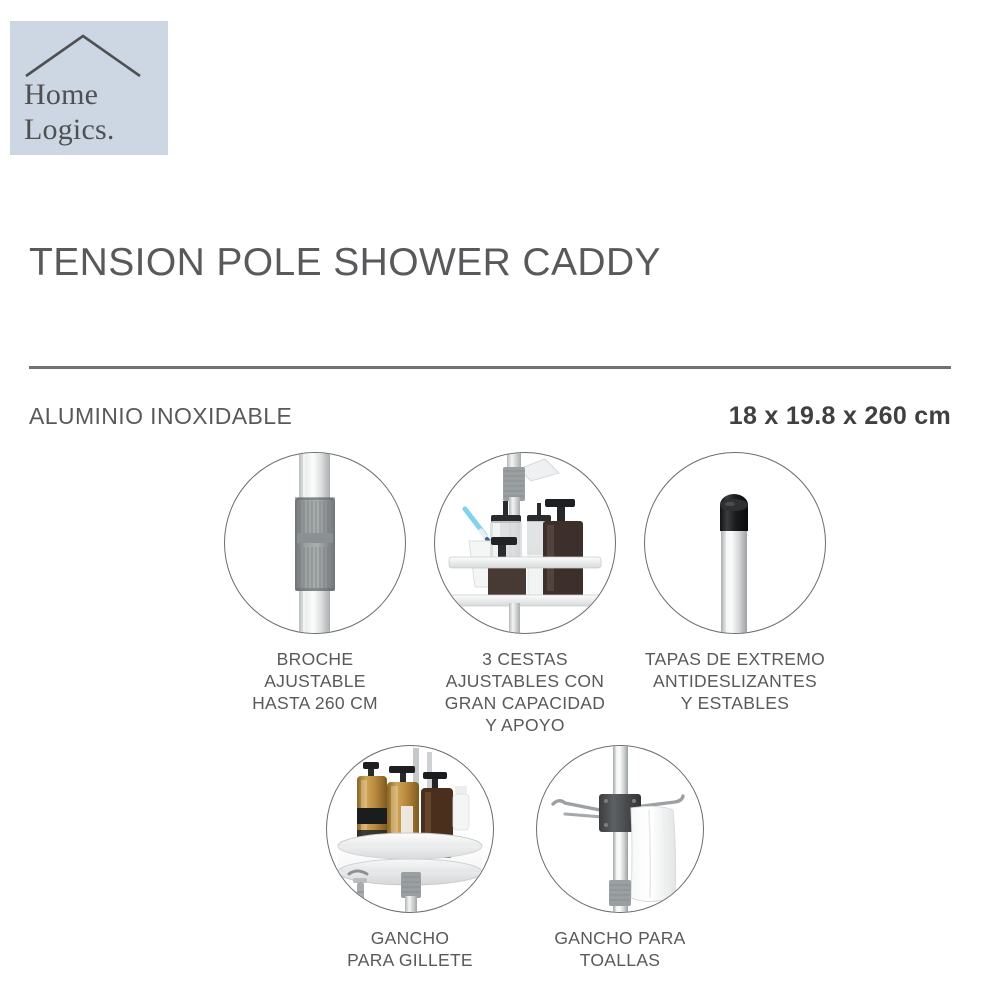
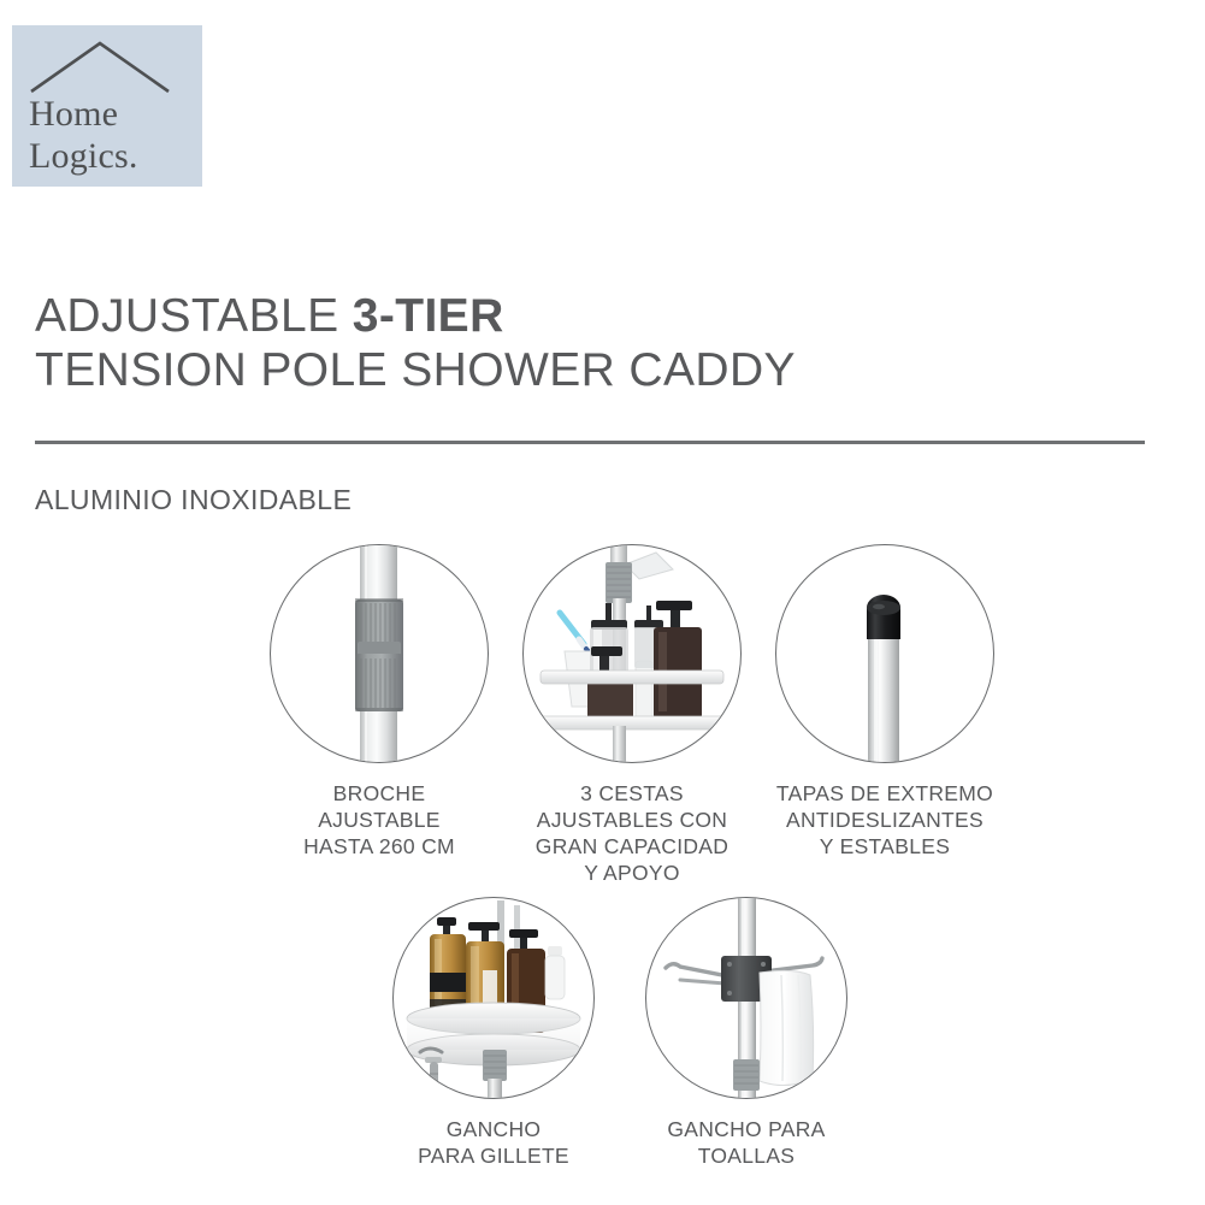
  Home
  Logics.
+ ADJUSTABLE 3-TIER
  TENSION POLE SHOWER CADDY
  ALUMINIO INOXIDABLE
- 18 x 19.8 x 260 cm
  BROCHE
  AJUSTABLE
  HASTA 260 CM
  3 CESTAS
  AJUSTABLES CON
  GRAN CAPACIDAD
  Y APOYO
  TAPAS DE EXTREMO
  ANTIDESLIZANTES
  Y ESTABLES
  GANCHO
  PARA GILLETE
  GANCHO PARA
  TOALLAS
